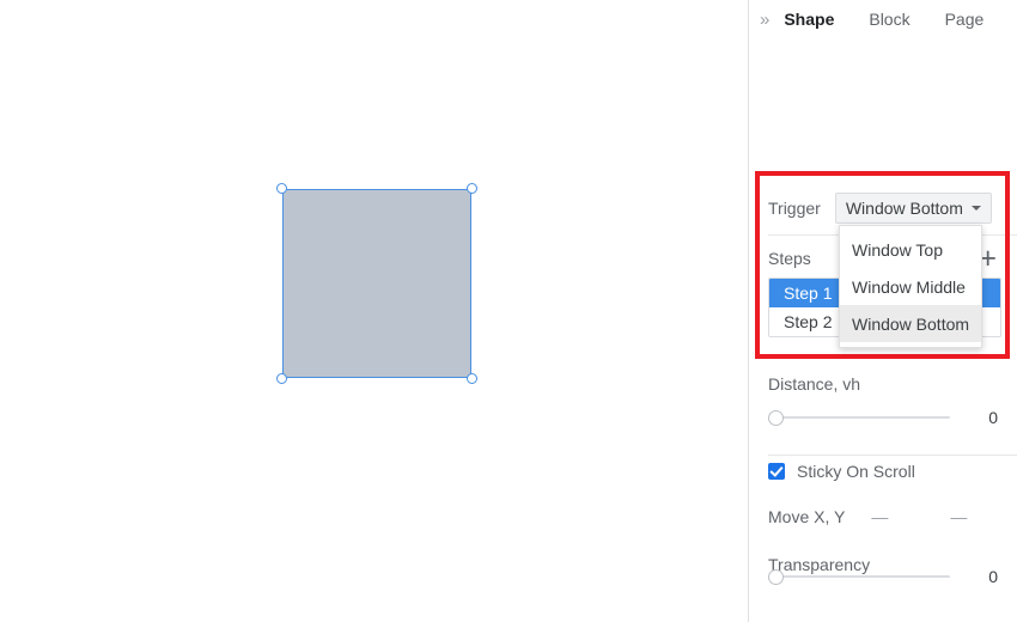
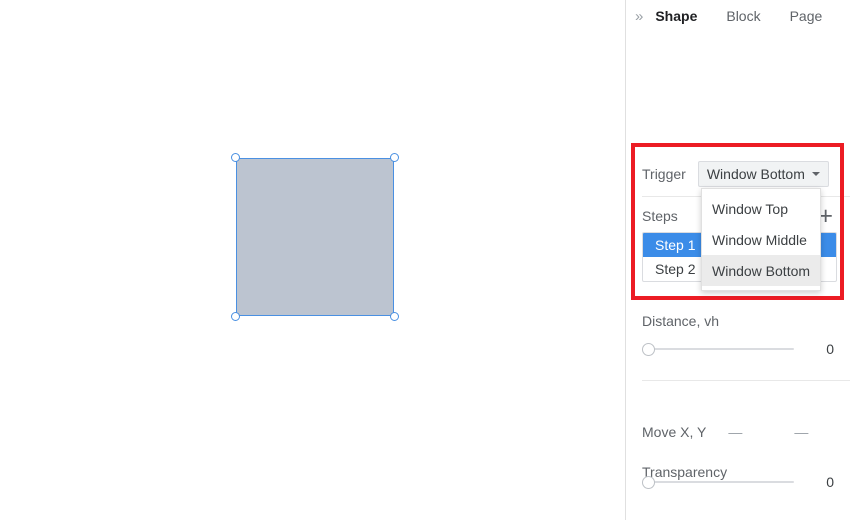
  »
  Shape
  Block
  Page
  Trigger
  Window Bottom
  Steps
  +
  Step 1
  Step 2
  Window Top
  Window Middle
  Window Bottom
  Distance, vh
  0
- Sticky On Scroll
  Move X, Y
  —
  —
  Transparency
  0
